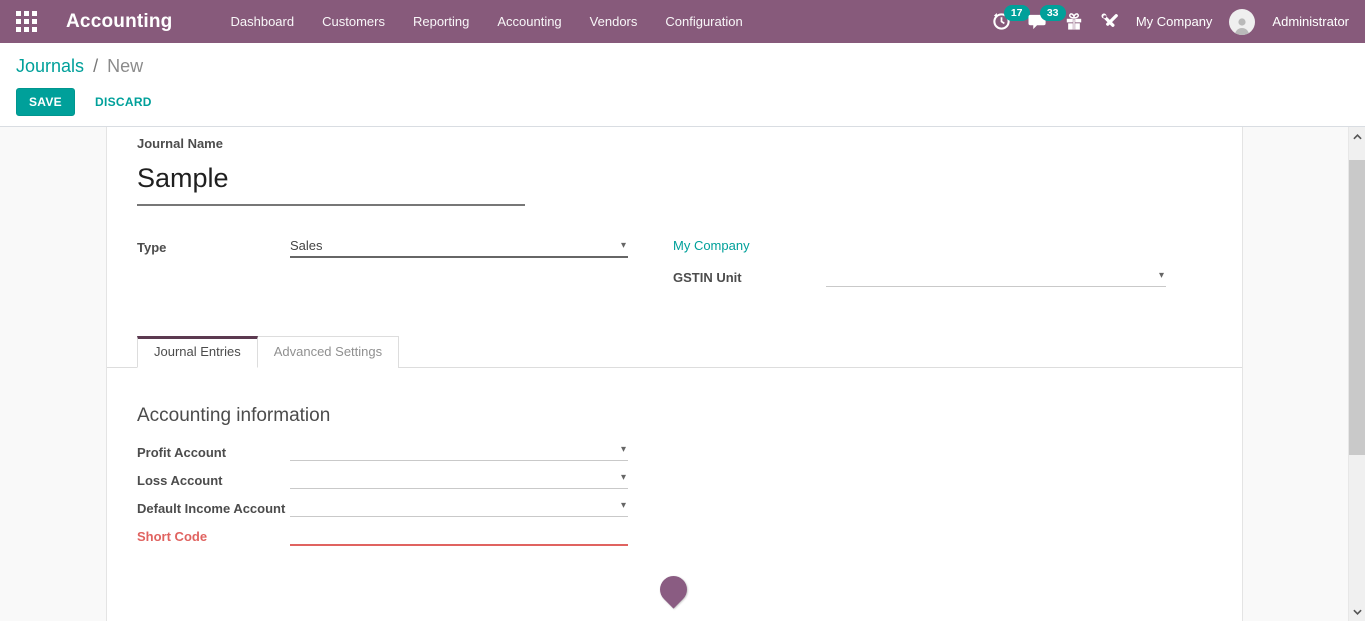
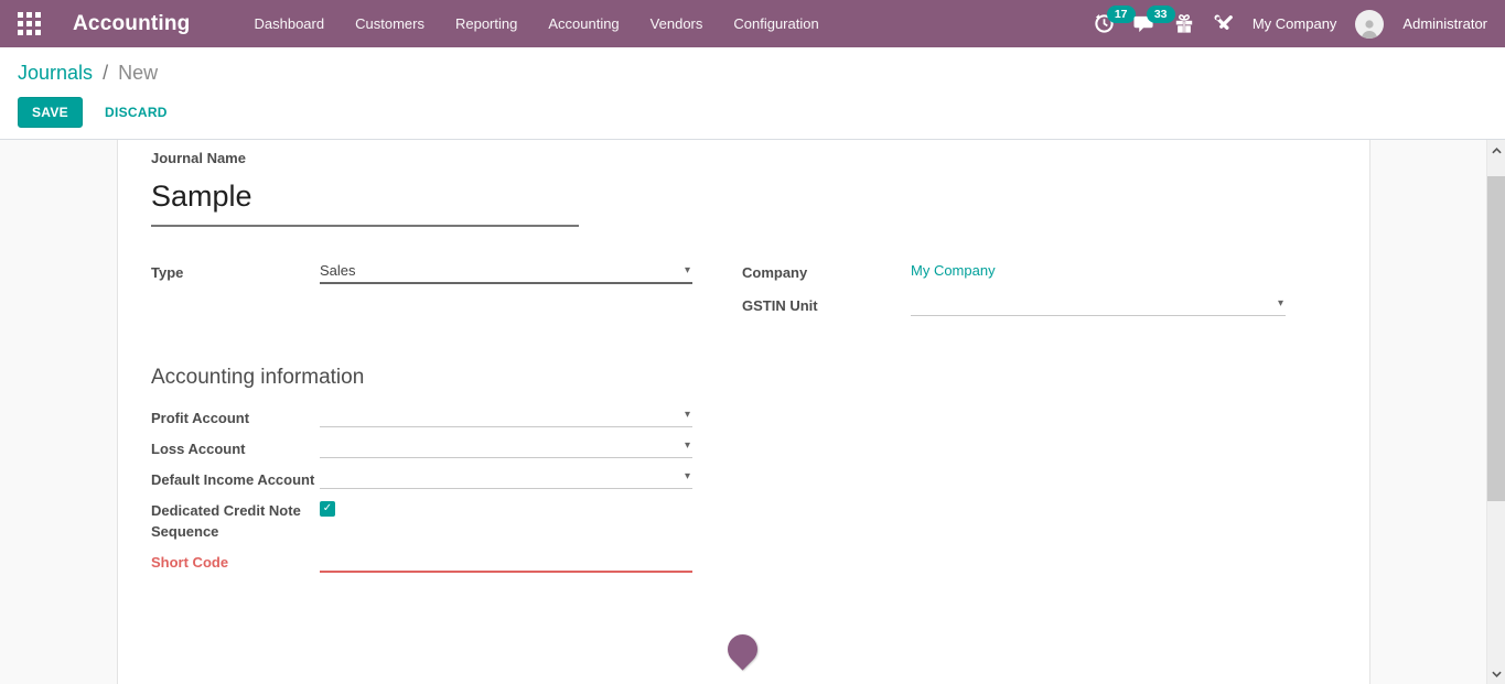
  Accounting
  Dashboard
  Customers
  Reporting
  Accounting
  Vendors
  Configuration
  17
  33
  My Company
  Administrator
  Journals / New
  SAVE
  DISCARD
  Journal Name
  Sample
  Type
  Sales
  ▾
+ Company
  My Company
  GSTIN Unit
  ▾
- Journal Entries
- Advanced Settings
  Accounting information
  Profit Account
  ▾
  Loss Account
  ▾
  Default Income Account
  ▾
+ Dedicated Credit Note Sequence
+ ✓
  Short Code
